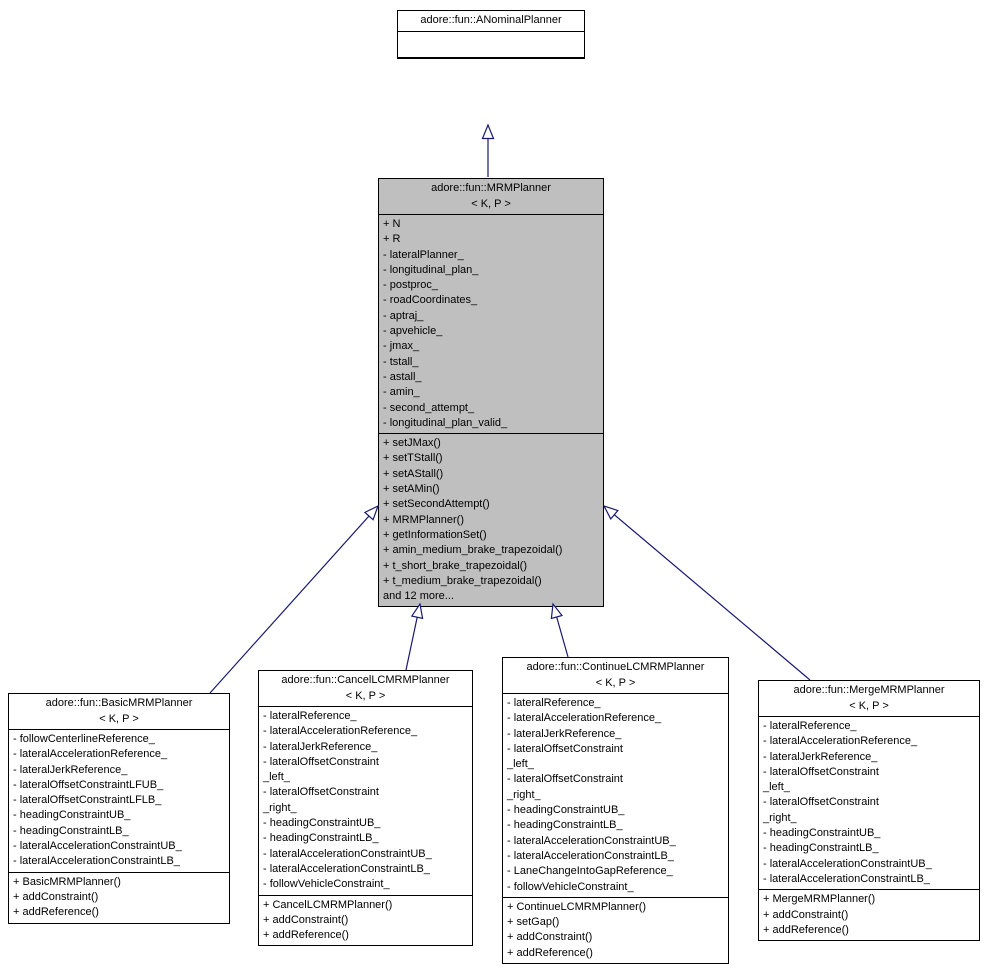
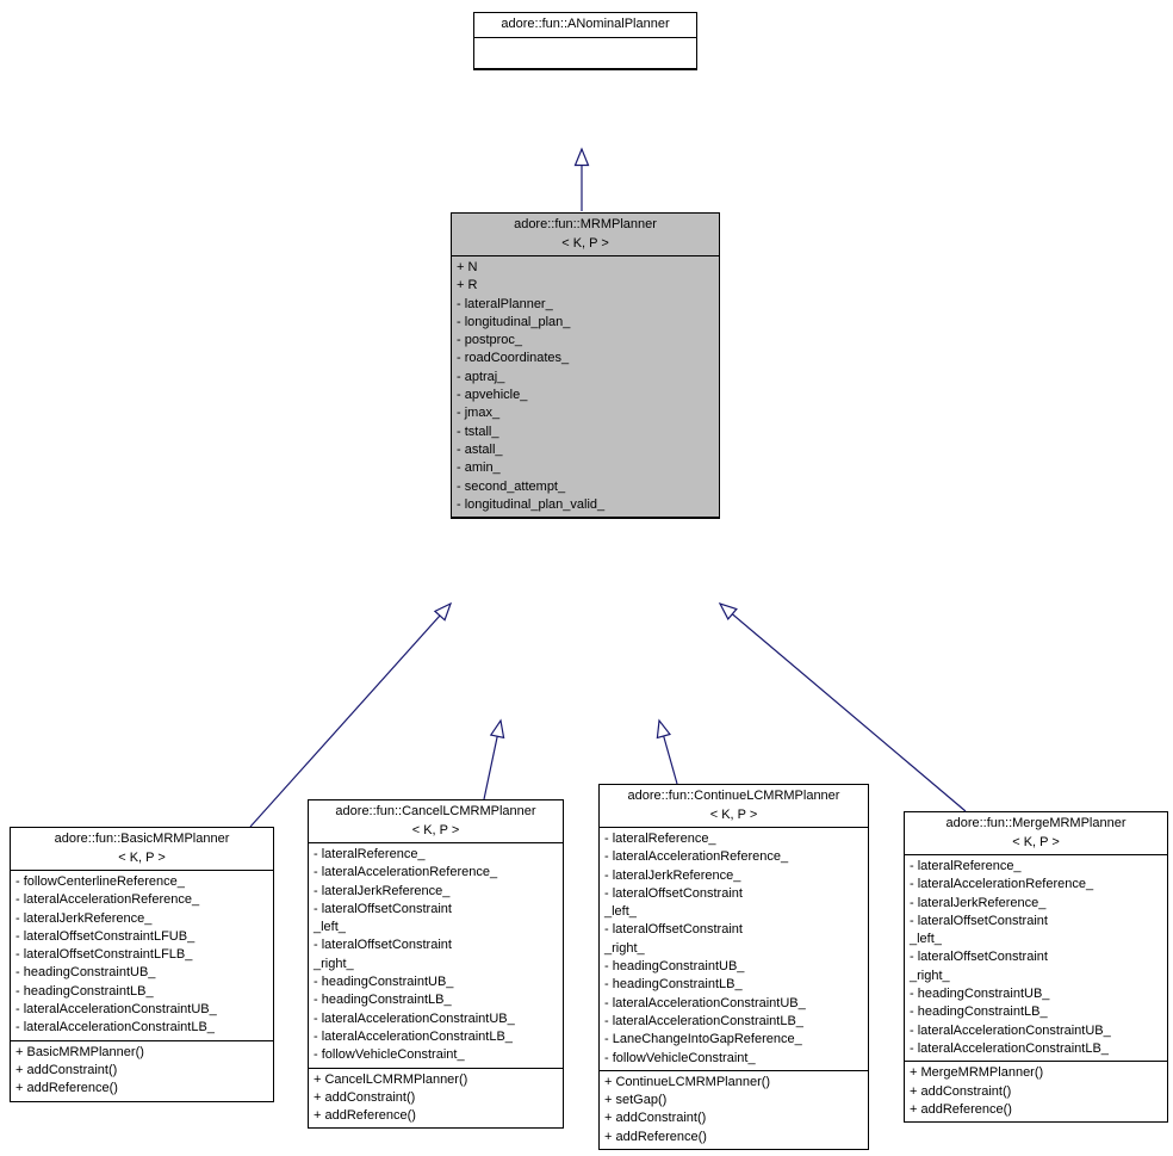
  adore::fun::ANominalPlanner
  adore::fun::MRMPlanner
  < K, P >
  + N
  + R
  - lateralPlanner_
  - longitudinal_plan_
  - postproc_
  - roadCoordinates_
  - aptraj_
  - apvehicle_
  - jmax_
  - tstall_
  - astall_
  - amin_
  - second_attempt_
  - longitudinal_plan_valid_
- + setJMax()
- + setTStall()
- + setAStall()
- + setAMin()
- + setSecondAttempt()
- + MRMPlanner()
- + getInformationSet()
- + amin_medium_brake_trapezoidal()
- + t_short_brake_trapezoidal()
- + t_medium_brake_trapezoidal()
- and 12 more...
  adore::fun::BasicMRMPlanner
  < K, P >
  - followCenterlineReference_
  - lateralAccelerationReference_
  - lateralJerkReference_
  - lateralOffsetConstraintLFUB_
  - lateralOffsetConstraintLFLB_
  - headingConstraintUB_
  - headingConstraintLB_
  - lateralAccelerationConstraintUB_
  - lateralAccelerationConstraintLB_
  + BasicMRMPlanner()
  + addConstraint()
  + addReference()
  adore::fun::CancelLCMRMPlanner
  < K, P >
  - lateralReference_
  - lateralAccelerationReference_
  - lateralJerkReference_
  - lateralOffsetConstraint
  _left_
  - lateralOffsetConstraint
  _right_
  - headingConstraintUB_
  - headingConstraintLB_
  - lateralAccelerationConstraintUB_
  - lateralAccelerationConstraintLB_
  - followVehicleConstraint_
  + CancelLCMRMPlanner()
  + addConstraint()
  + addReference()
  adore::fun::ContinueLCMRMPlanner
  < K, P >
  - lateralReference_
  - lateralAccelerationReference_
  - lateralJerkReference_
  - lateralOffsetConstraint
  _left_
  - lateralOffsetConstraint
  _right_
  - headingConstraintUB_
  - headingConstraintLB_
  - lateralAccelerationConstraintUB_
  - lateralAccelerationConstraintLB_
  - LaneChangeIntoGapReference_
  - followVehicleConstraint_
  + ContinueLCMRMPlanner()
  + setGap()
  + addConstraint()
  + addReference()
  adore::fun::MergeMRMPlanner
  < K, P >
  - lateralReference_
  - lateralAccelerationReference_
  - lateralJerkReference_
  - lateralOffsetConstraint
  _left_
  - lateralOffsetConstraint
  _right_
  - headingConstraintUB_
  - headingConstraintLB_
  - lateralAccelerationConstraintUB_
  - lateralAccelerationConstraintLB_
  + MergeMRMPlanner()
  + addConstraint()
  + addReference()
